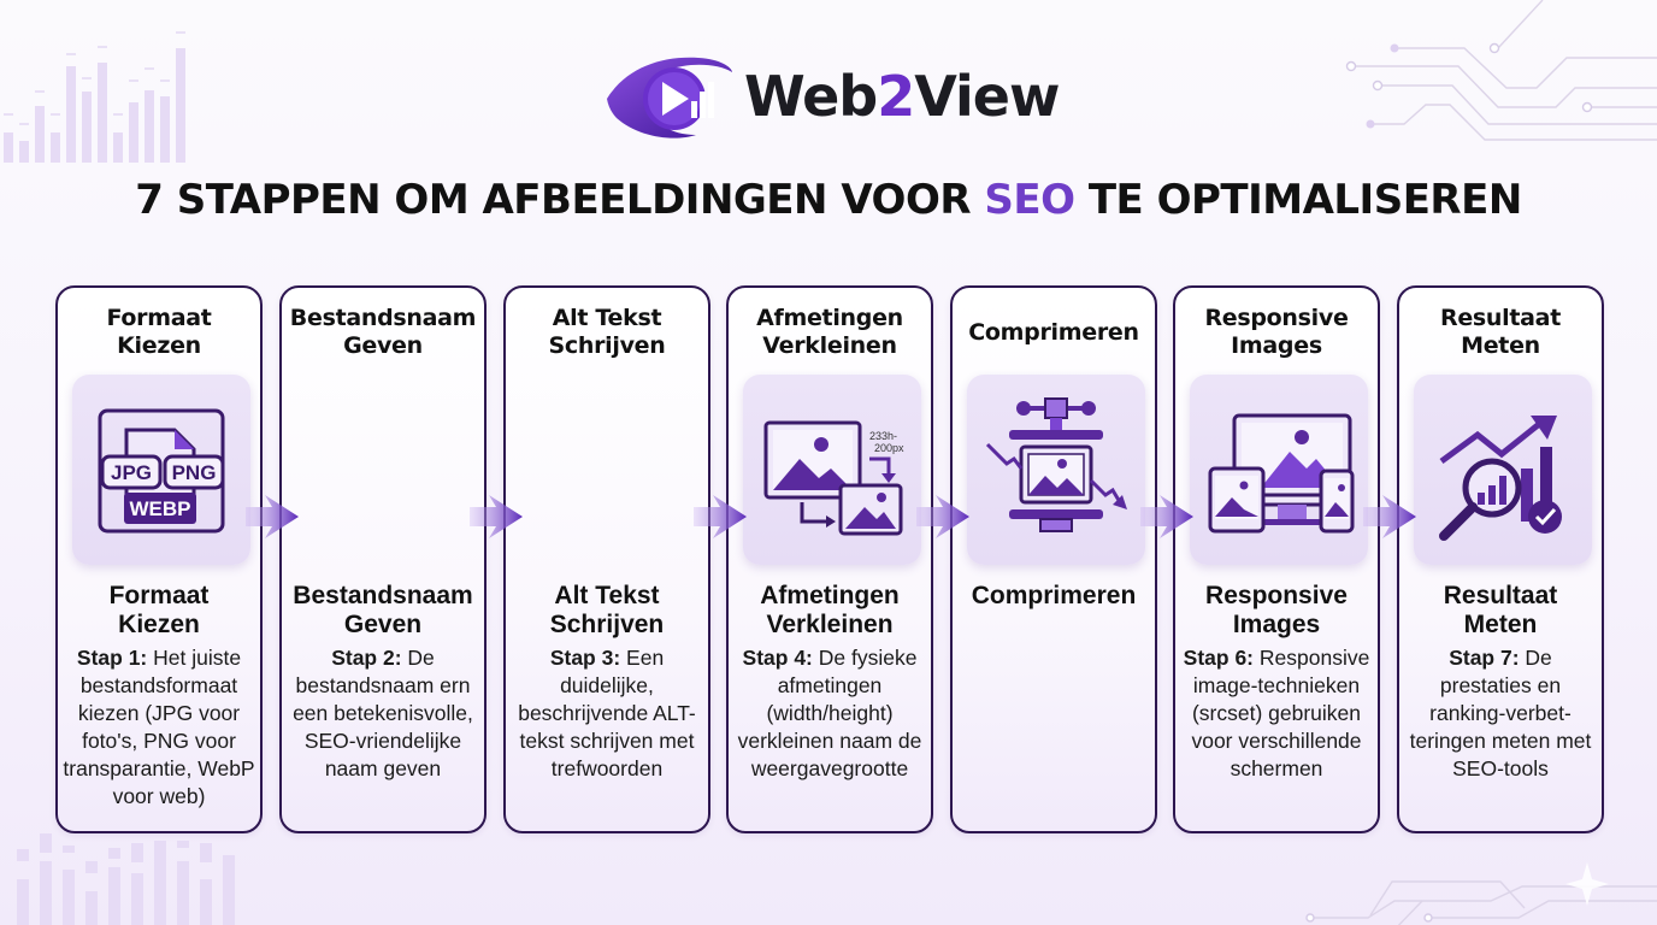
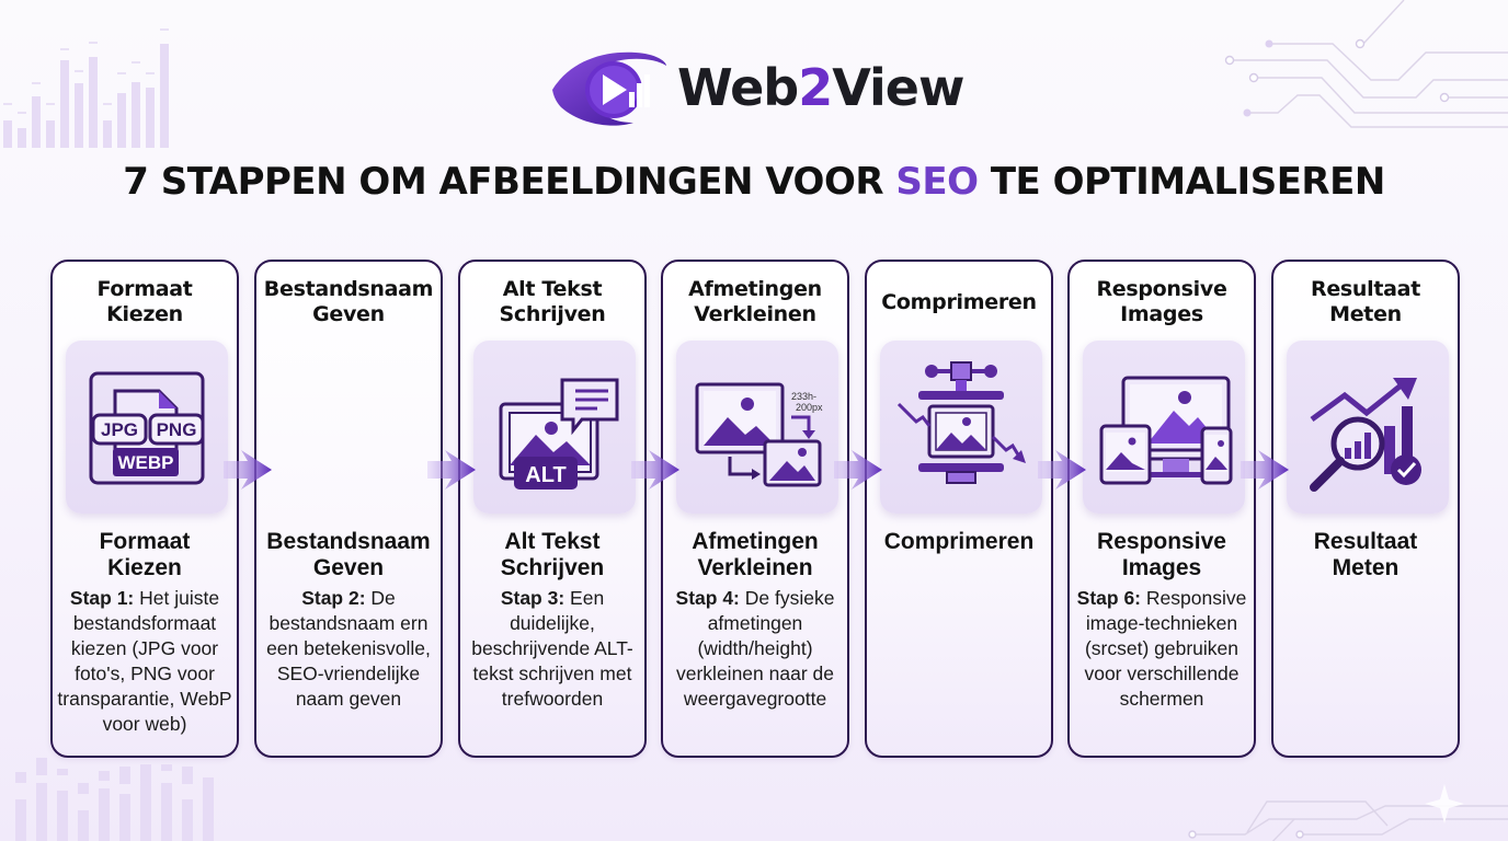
  Web2View
  7 STAPPEN OM AFBEELDINGEN VOOR SEO TE OPTIMALISEREN
  Formaat
  Kiezen
  JPG
  PNG
  WEBP
  Formaat
  Kiezen
  Stap 1: Het juiste bestandsformaat kiezen (JPG voor foto's, PNG voor transparantie, WebP voor web)
  Bestandsnaam
  Geven
  Bestandsnaam
  Geven
  Stap 2: De bestandsnaam ern een betekenisvolle, SEO-vriendelijke naam geven
  Alt Tekst
  Schrijven
+ ALT
  Alt Tekst
  Schrijven
  Stap 3: Een duidelijke, beschrijvende ALT-tekst schrijven met trefwoorden
  Afmetingen
  Verkleinen
  233h-
  200px
  Afmetingen
  Verkleinen
- Stap 4: De fysieke afmetingen (width/height) verkleinen naam de weergavegrootte
+ Stap 4: De fysieke afmetingen (width/height) verkleinen naar de weergavegrootte
  Comprimeren
  Comprimeren
  Responsive
  Images
  Responsive
  Images
  Stap 6: Responsive image-technieken (srcset) gebruiken voor verschillende schermen
  Resultaat
  Meten
  Resultaat
  Meten
- Stap 7: De prestaties en ranking-verbet- teringen meten met SEO-tools
